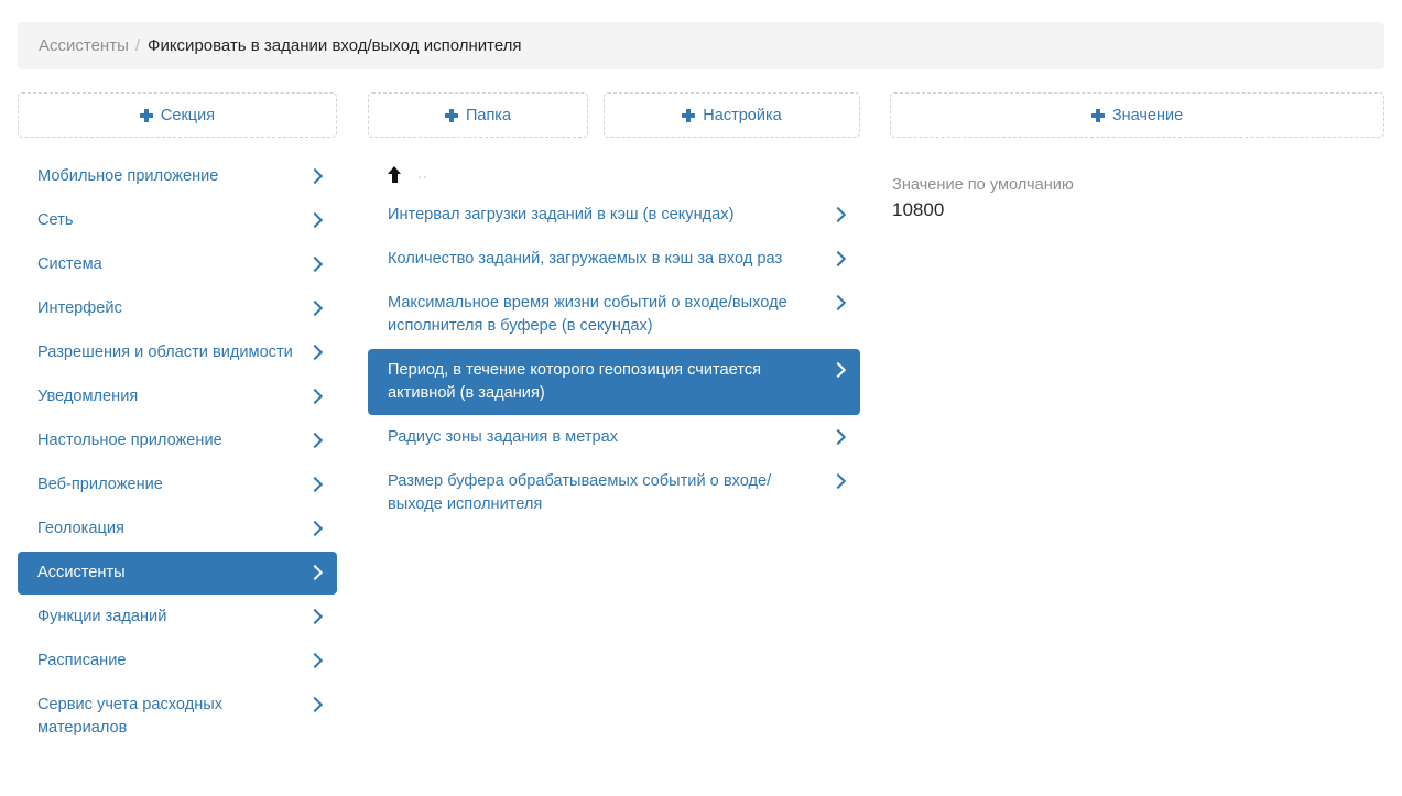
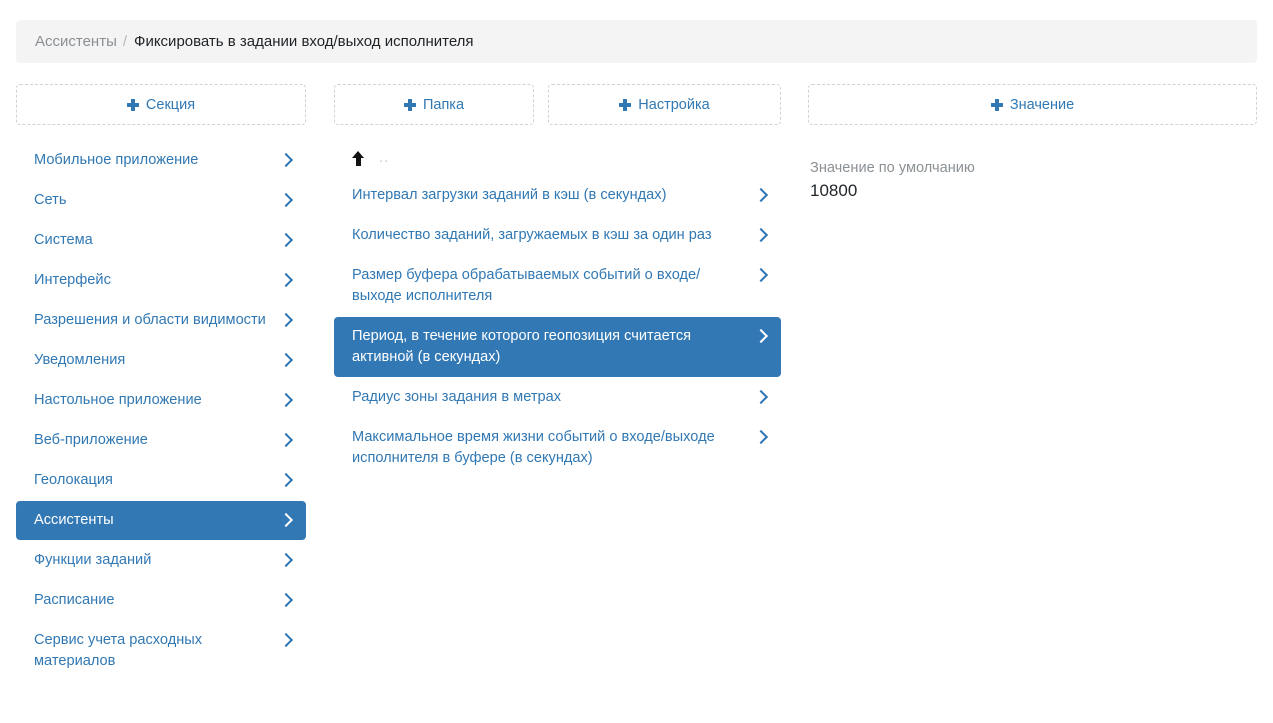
  Ассистенты
  /
  Фиксировать в задании вход/выход исполнителя
  Секция
  Папка
  Настройка
  Значение
  Мобильное приложение
  Сеть
  Система
  Интерфейс
  Разрешения и области видимости
  Уведомления
  Настольное приложение
  Веб-приложение
  Геолокация
  Ассистенты
  Функции заданий
  Расписание
  Сервис учета расходных материалов
  ..
  Интервал загрузки заданий в кэш (в секундах)
- Количество заданий, загружаемых в кэш за вход раз
+ Количество заданий, загружаемых в кэш за один раз
- Максимальное время жизни событий о входе/выходе исполнителя в буфере (в секундах)
+ Размер буфера обрабатываемых событий о входе/выходе исполнителя
- Период, в течение которого геопозиция считается активной (в задания)
+ Период, в течение которого геопозиция считается активной (в секундах)
  Радиус зоны задания в метрах
- Размер буфера обрабатываемых событий о входе/выходе исполнителя
+ Максимальное время жизни событий о входе/выходе исполнителя в буфере (в секундах)
  Значение по умолчанию
  10800
